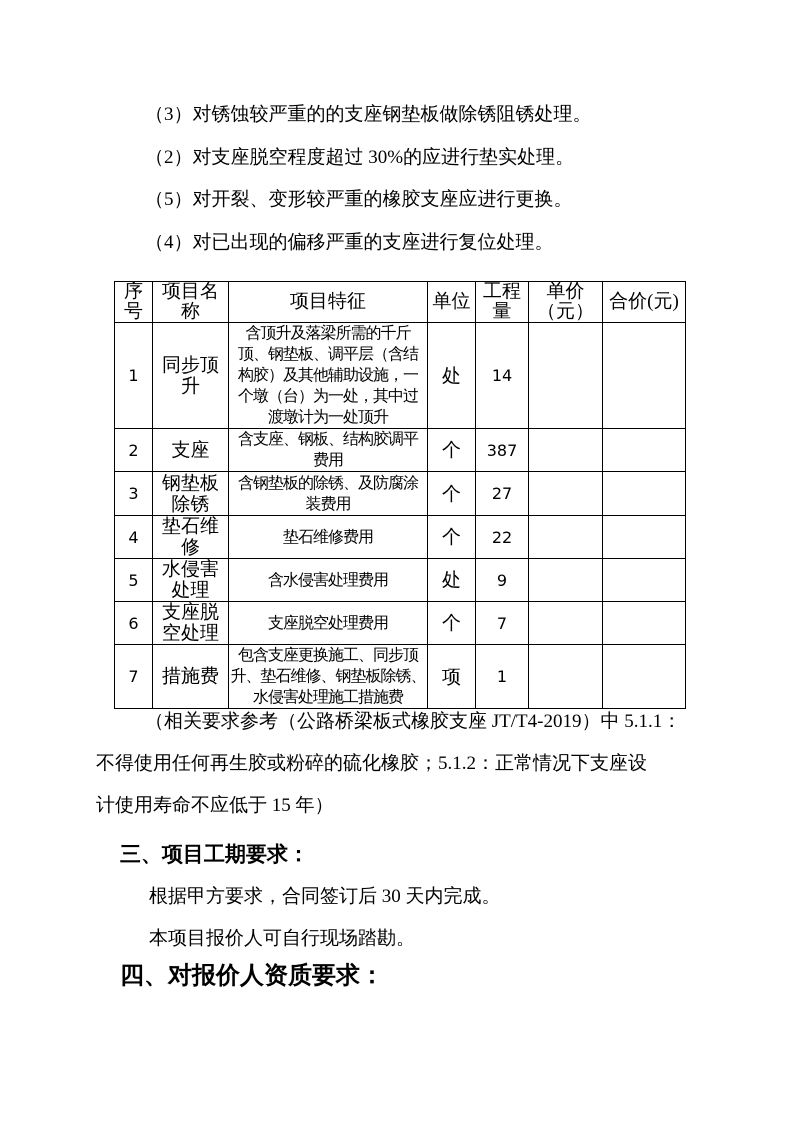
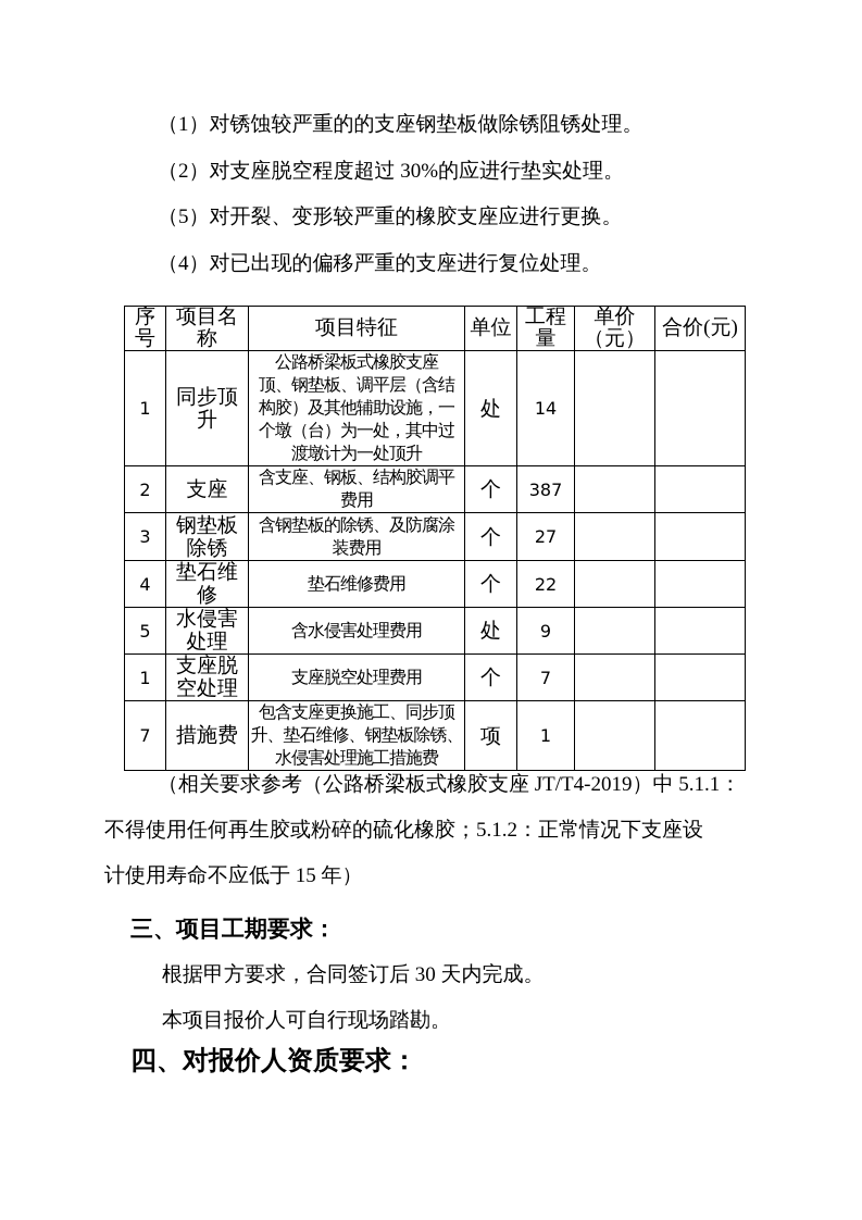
- （3）对锈蚀较严重的的支座钢垫板做除锈阻锈处理。
+ （1）对锈蚀较严重的的支座钢垫板做除锈阻锈处理。
  （2）对支座脱空程度超过 30%的应进行垫实处理。
  （5）对开裂、变形较严重的橡胶支座应进行更换。
  （4）对已出现的偏移严重的支座进行复位处理。
  序 号	项目名 称	项目特征	单位	工程 量	单价 （元）	合价(元)
- 1	同步顶 升	含顶升及落梁所需的千斤 顶、钢垫板、调平层（含结 构胶）及其他辅助设施，一 个墩（台）为一处，其中过 渡墩计为一处顶升	处	14
+ 1	同步顶 升	公路桥梁板式橡胶支座 顶、钢垫板、调平层（含结 构胶）及其他辅助设施，一 个墩（台）为一处，其中过 渡墩计为一处顶升	处	14
  2	支座	含支座、钢板、结构胶调平 费用	个	387
  3	钢垫板 除锈	含钢垫板的除锈、及防腐涂 装费用	个	27
  4	垫石维 修	垫石维修费用	个	22
  5	水侵害 处理	含水侵害处理费用	处	9
- 6	支座脱 空处理	支座脱空处理费用	个	7
+ 1	支座脱 空处理	支座脱空处理费用	个	7
  7	措施费	包含支座更换施工、同步顶 升、垫石维修、钢垫板除锈、 水侵害处理施工措施费	项	1
  （相关要求参考（公路桥梁板式橡胶支座 JT/T4-2019）中 5.1.1：
  不得使用任何再生胶或粉碎的硫化橡胶；5.1.2：正常情况下支座设
  计使用寿命不应低于 15 年）
  三、项目工期要求：
  根据甲方要求，合同签订后 30 天内完成。
  本项目报价人可自行现场踏勘。
  四、对报价人资质要求：
